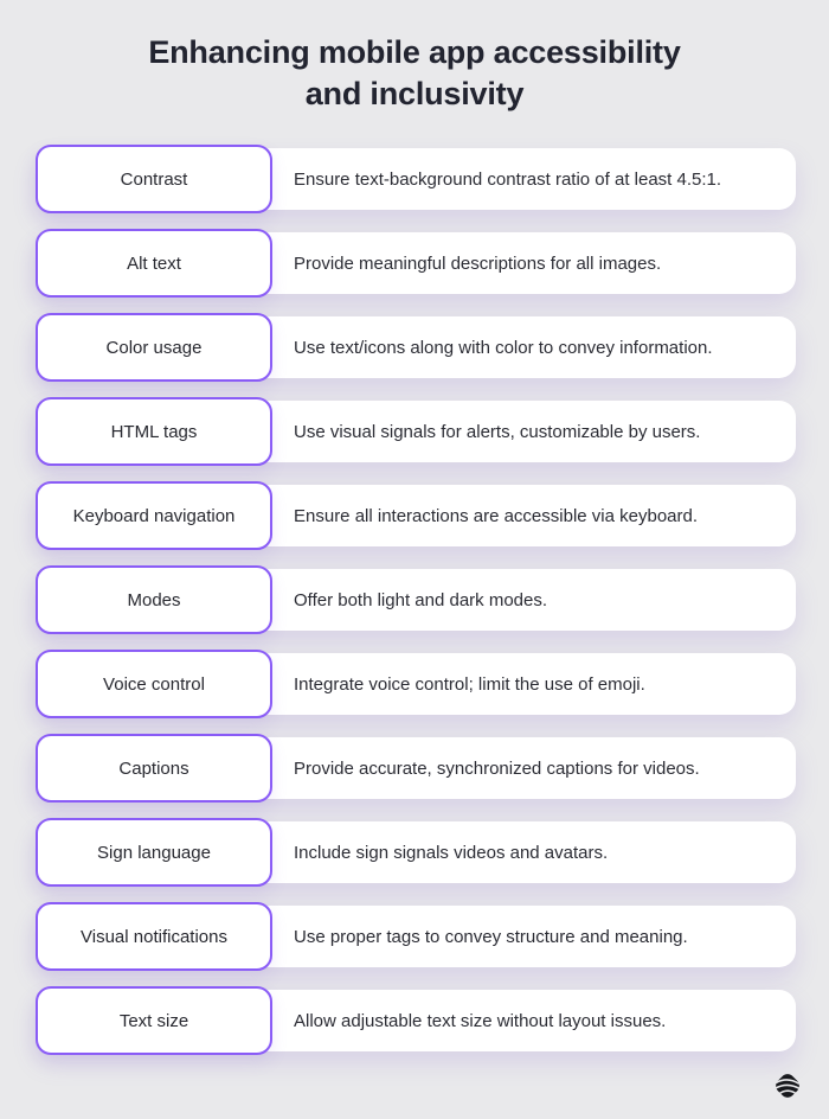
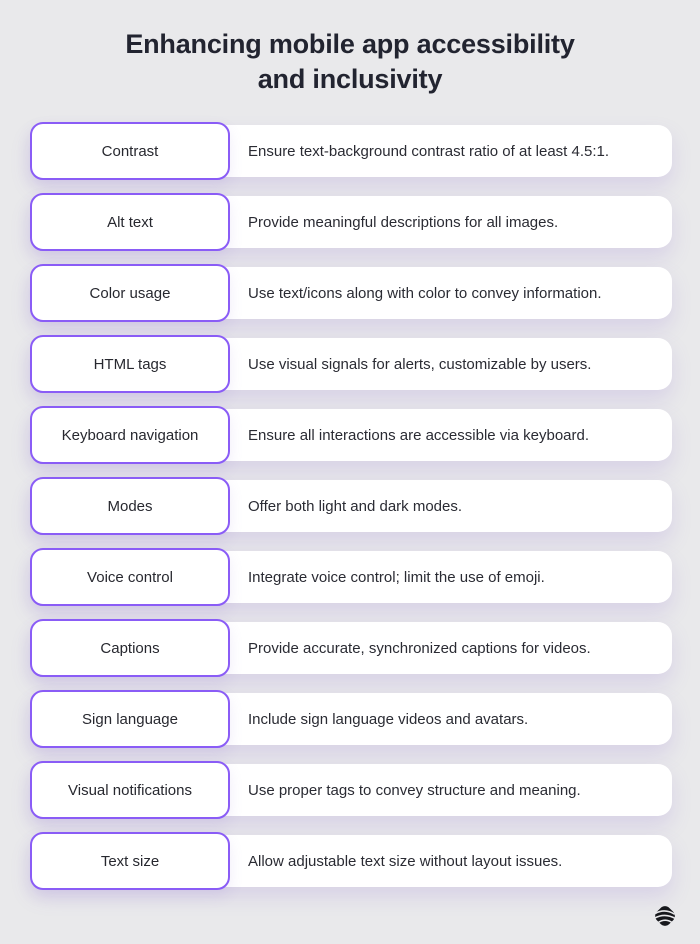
  Enhancing mobile app accessibility
  and inclusivity
  Contrast
  Ensure text-background contrast ratio of at least 4.5:1.
  Alt text
  Provide meaningful descriptions for all images.
  Color usage
  Use text/icons along with color to convey information.
  HTML tags
  Use visual signals for alerts, customizable by users.
  Keyboard navigation
  Ensure all interactions are accessible via keyboard.
  Modes
  Offer both light and dark modes.
  Voice control
  Integrate voice control; limit the use of emoji.
  Captions
  Provide accurate, synchronized captions for videos.
  Sign language
- Include sign signals videos and avatars.
+ Include sign language videos and avatars.
  Visual notifications
  Use proper tags to convey structure and meaning.
  Text size
  Allow adjustable text size without layout issues.
